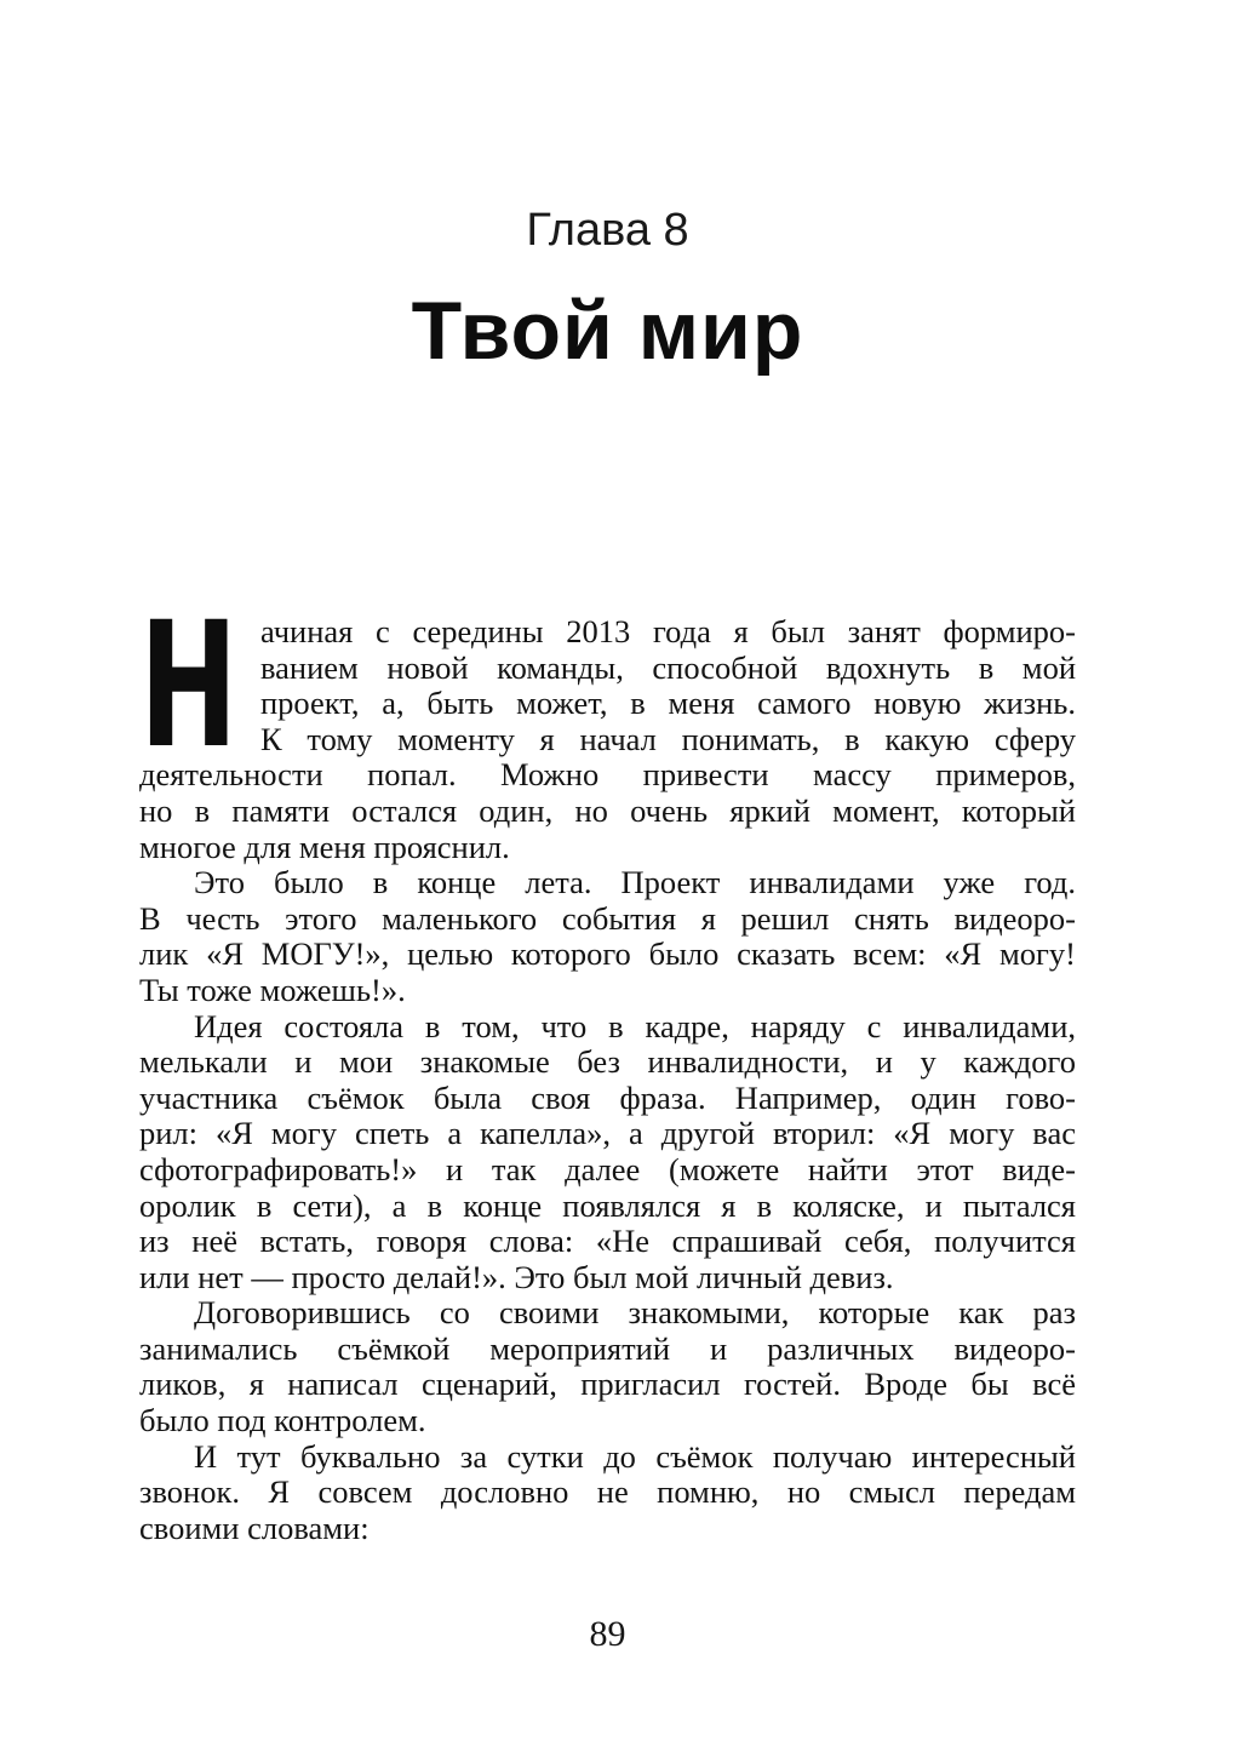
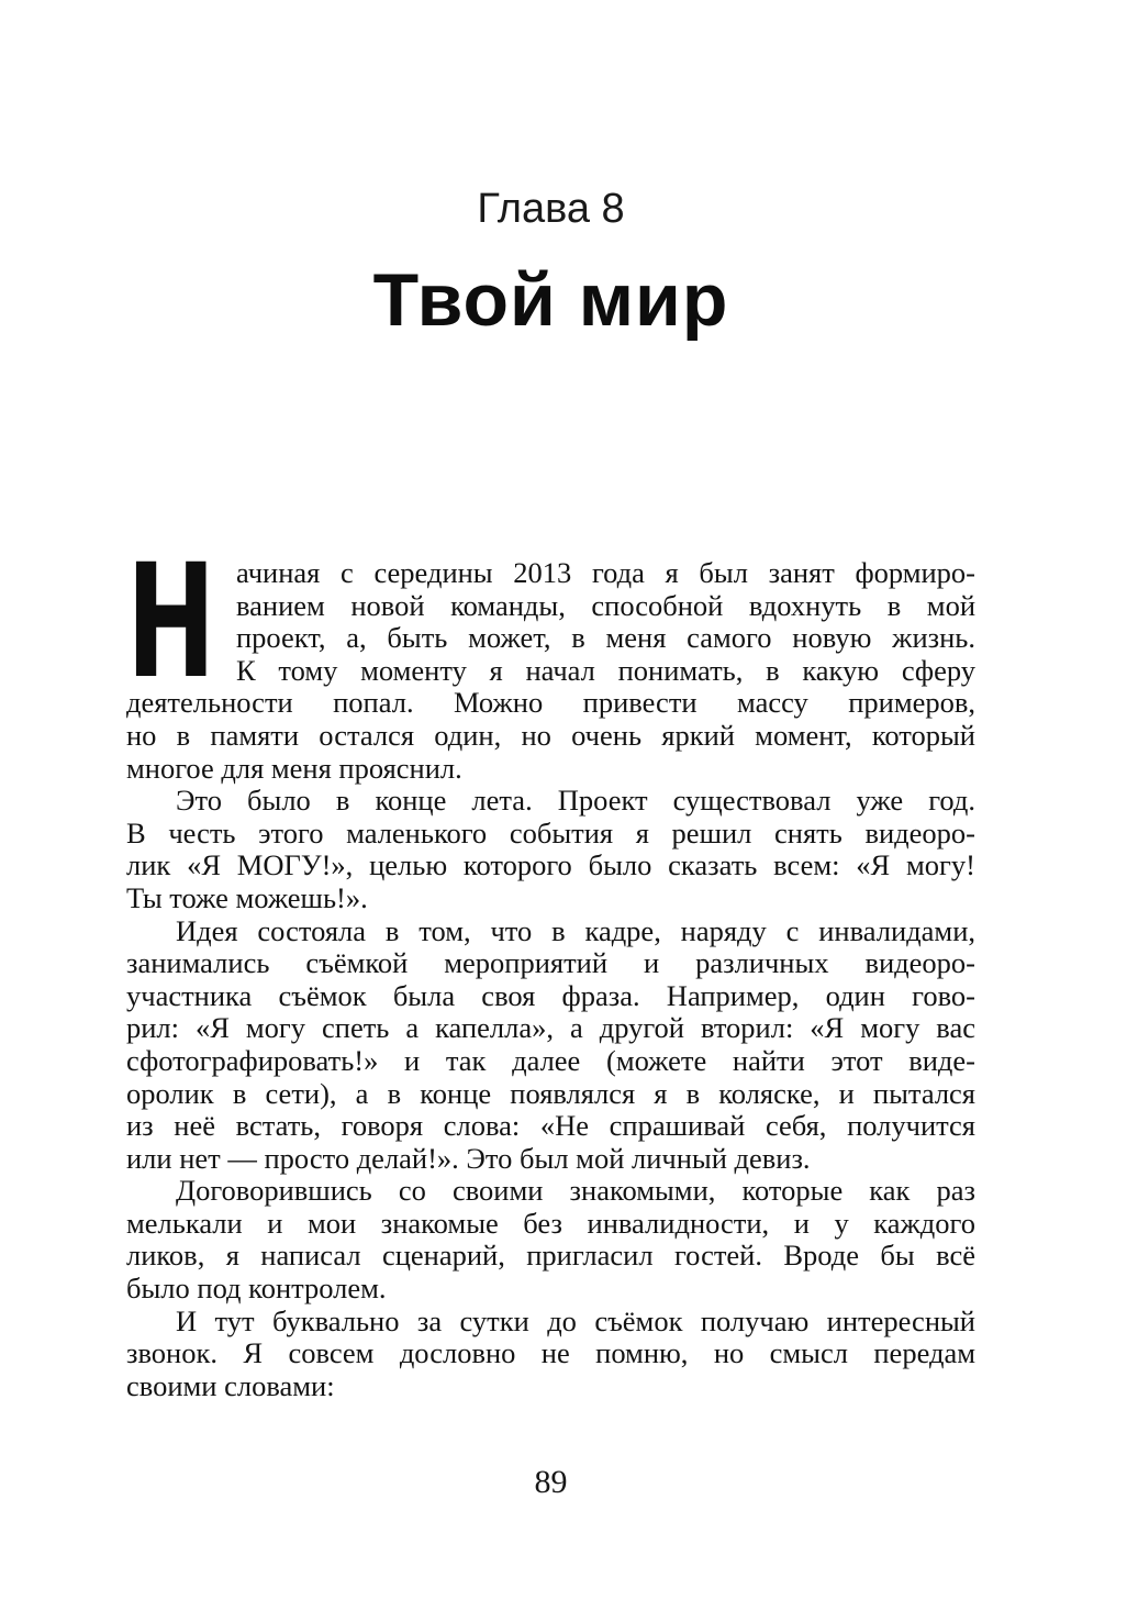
  Глава 8
  Твой мир
  Н
  ачиная с середины 2013 года я был занят формиро-
  ванием новой команды, способной вдохнуть в мой
  проект, а, быть может, в меня самого новую жизнь.
  К тому моменту я начал понимать, в какую сферу
  деятельности попал. Можно привести массу примеров,
  но в памяти остался один, но очень яркий момент, который
  многое для меня прояснил.
- Это было в конце лета. Проект инвалидами уже год.
+ Это было в конце лета. Проект существовал уже год.
  В честь этого маленького события я решил снять видеоро-
  лик «Я МОГУ!», целью которого было сказать всем: «Я могу!
  Ты тоже можешь!».
  Идея состояла в том, что в кадре, наряду с инвалидами,
- мелькали и мои знакомые без инвалидности, и у каждого
+ занимались съёмкой мероприятий и различных видеоро-
  участника съёмок была своя фраза. Например, один гово-
  рил: «Я могу спеть а капелла», а другой вторил: «Я могу вас
  сфотографировать!» и так далее (можете найти этот виде-
  оролик в сети), а в конце появлялся я в коляске, и пытался
  из неё встать, говоря слова: «Не спрашивай себя, получится
  или нет — просто делай!». Это был мой личный девиз.
  Договорившись со своими знакомыми, которые как раз
- занимались съёмкой мероприятий и различных видеоро-
+ мелькали и мои знакомые без инвалидности, и у каждого
  ликов, я написал сценарий, пригласил гостей. Вроде бы всё
  было под контролем.
  И тут буквально за сутки до съёмок получаю интересный
  звонок. Я совсем дословно не помню, но смысл передам
  своими словами:
  89
